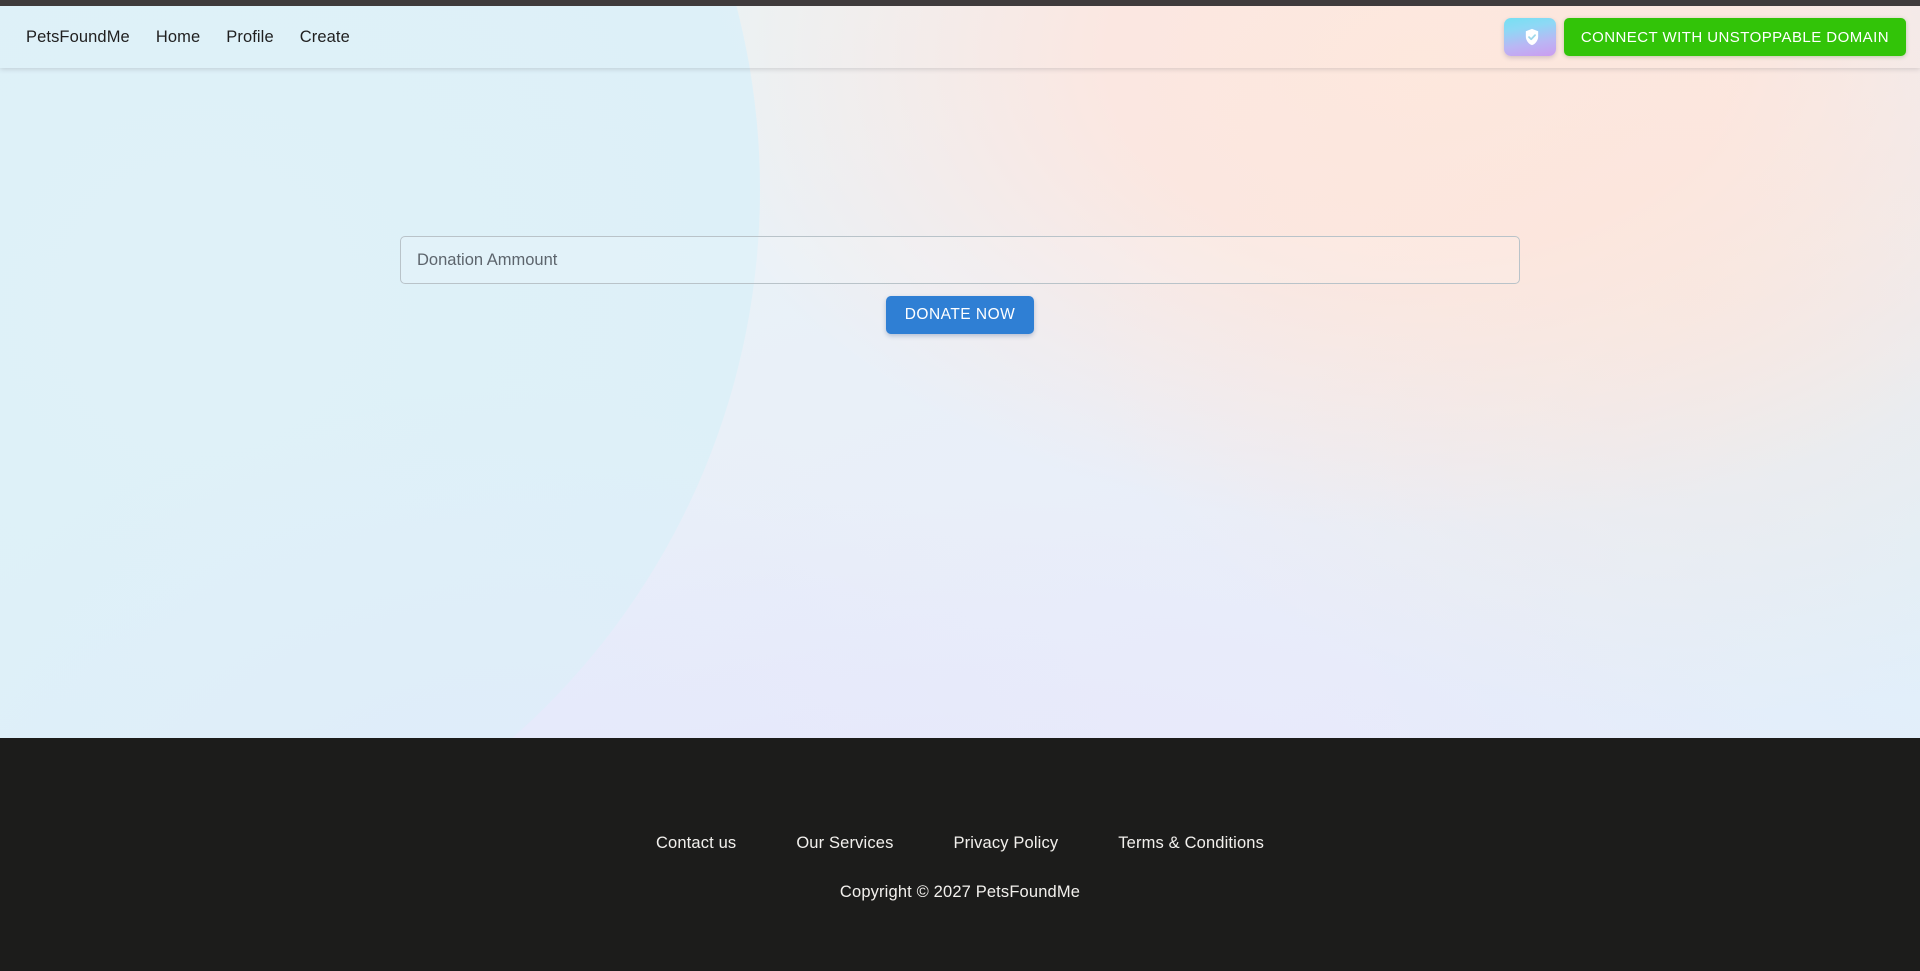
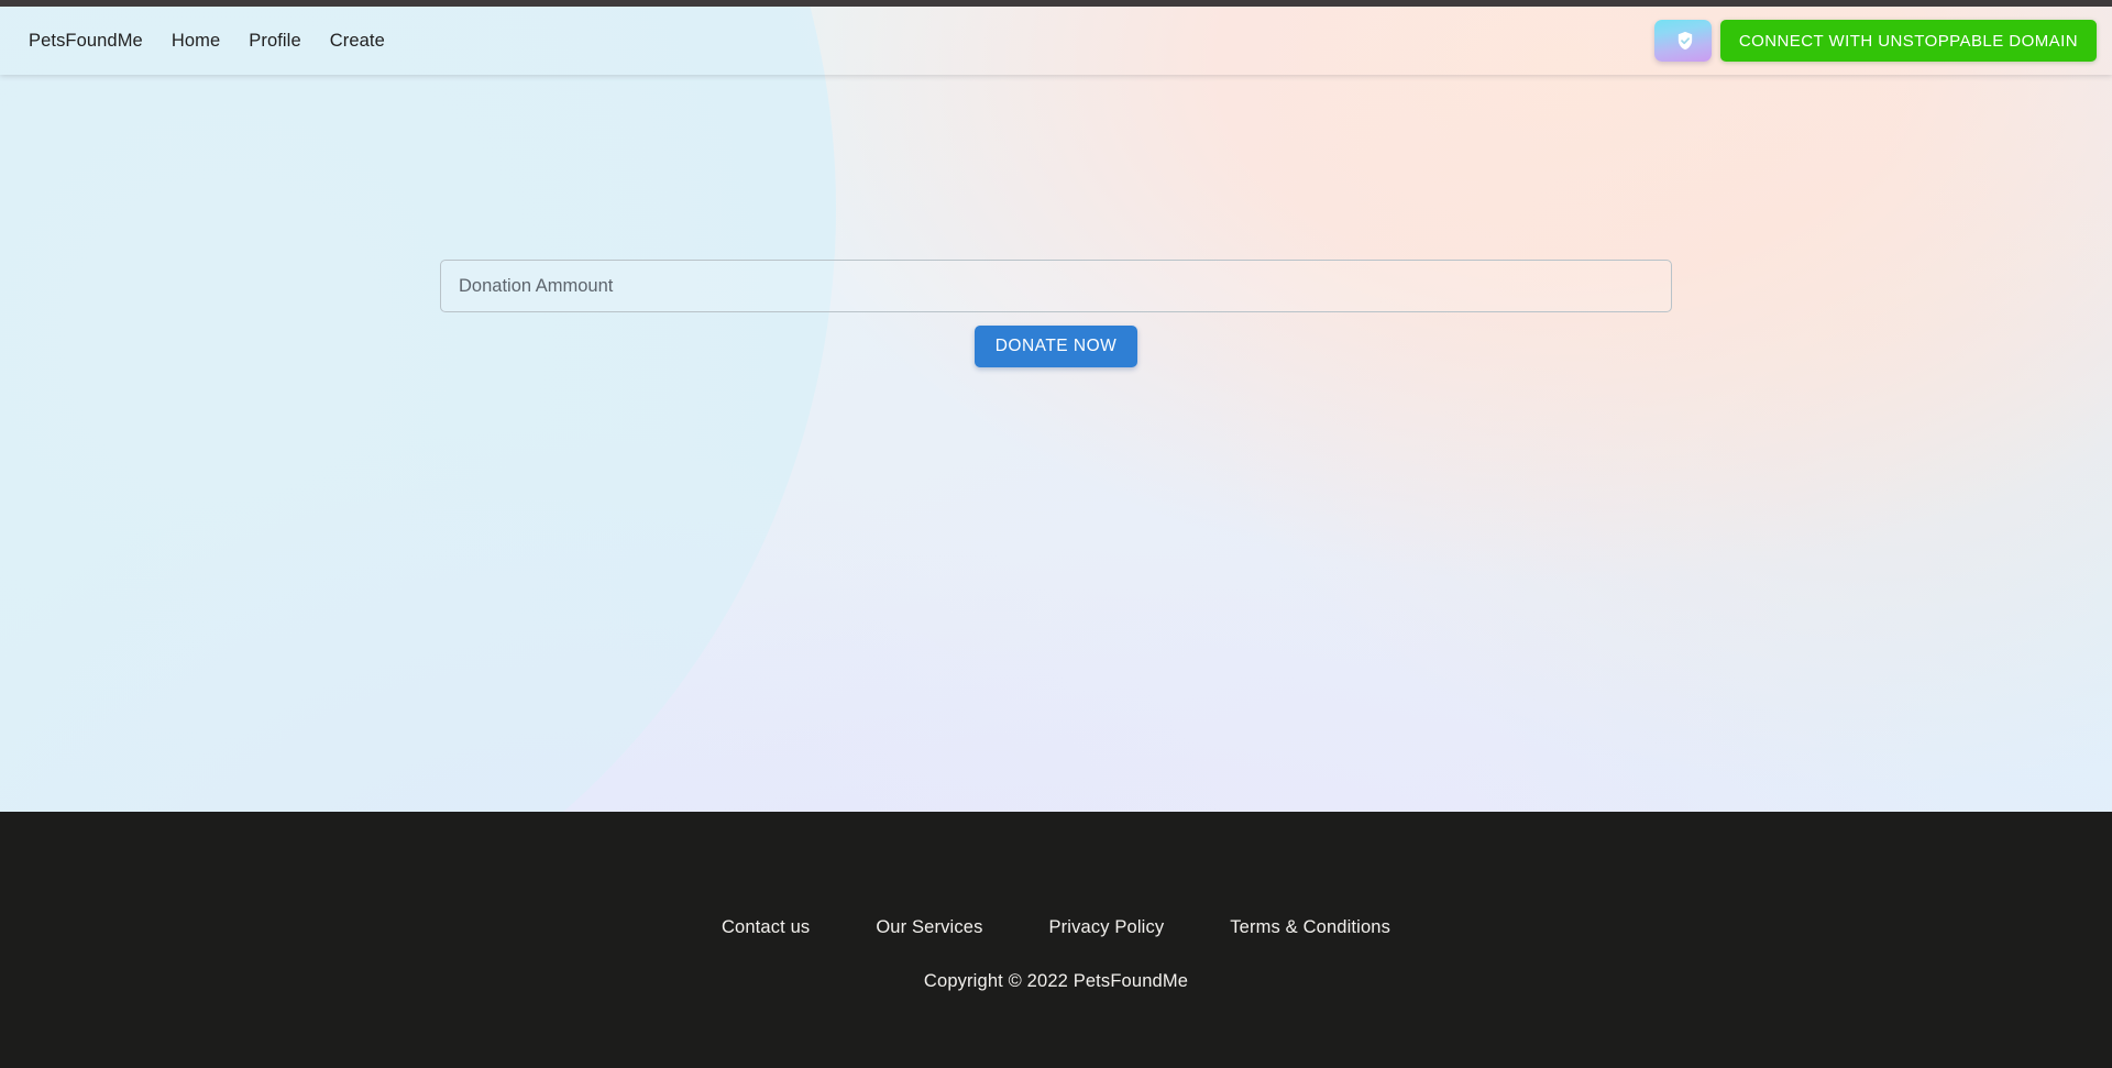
  PetsFoundMe
  Home
  Profile
  Create
  CONNECT WITH UNSTOPPABLE DOMAIN
  Donation Ammount
  DONATE NOW
  Contact us
  Our Services
  Privacy Policy
  Terms & Conditions
- Copyright © 2027 PetsFoundMe
+ Copyright © 2022 PetsFoundMe
